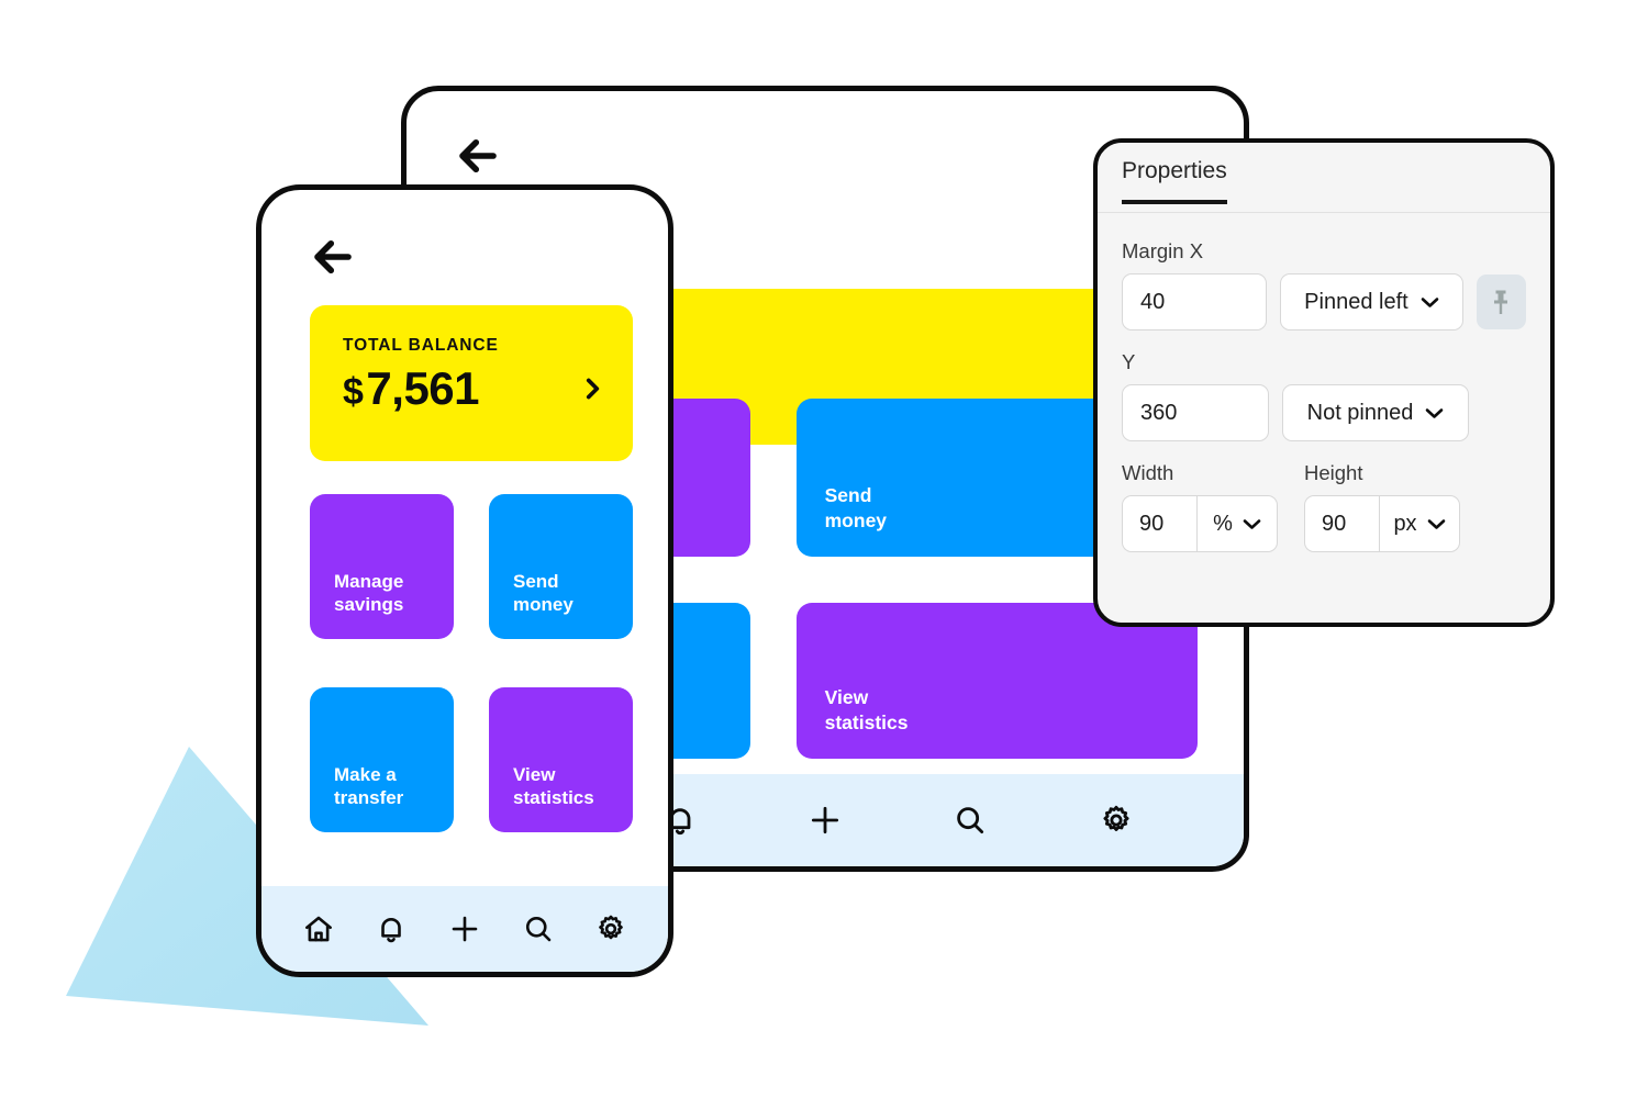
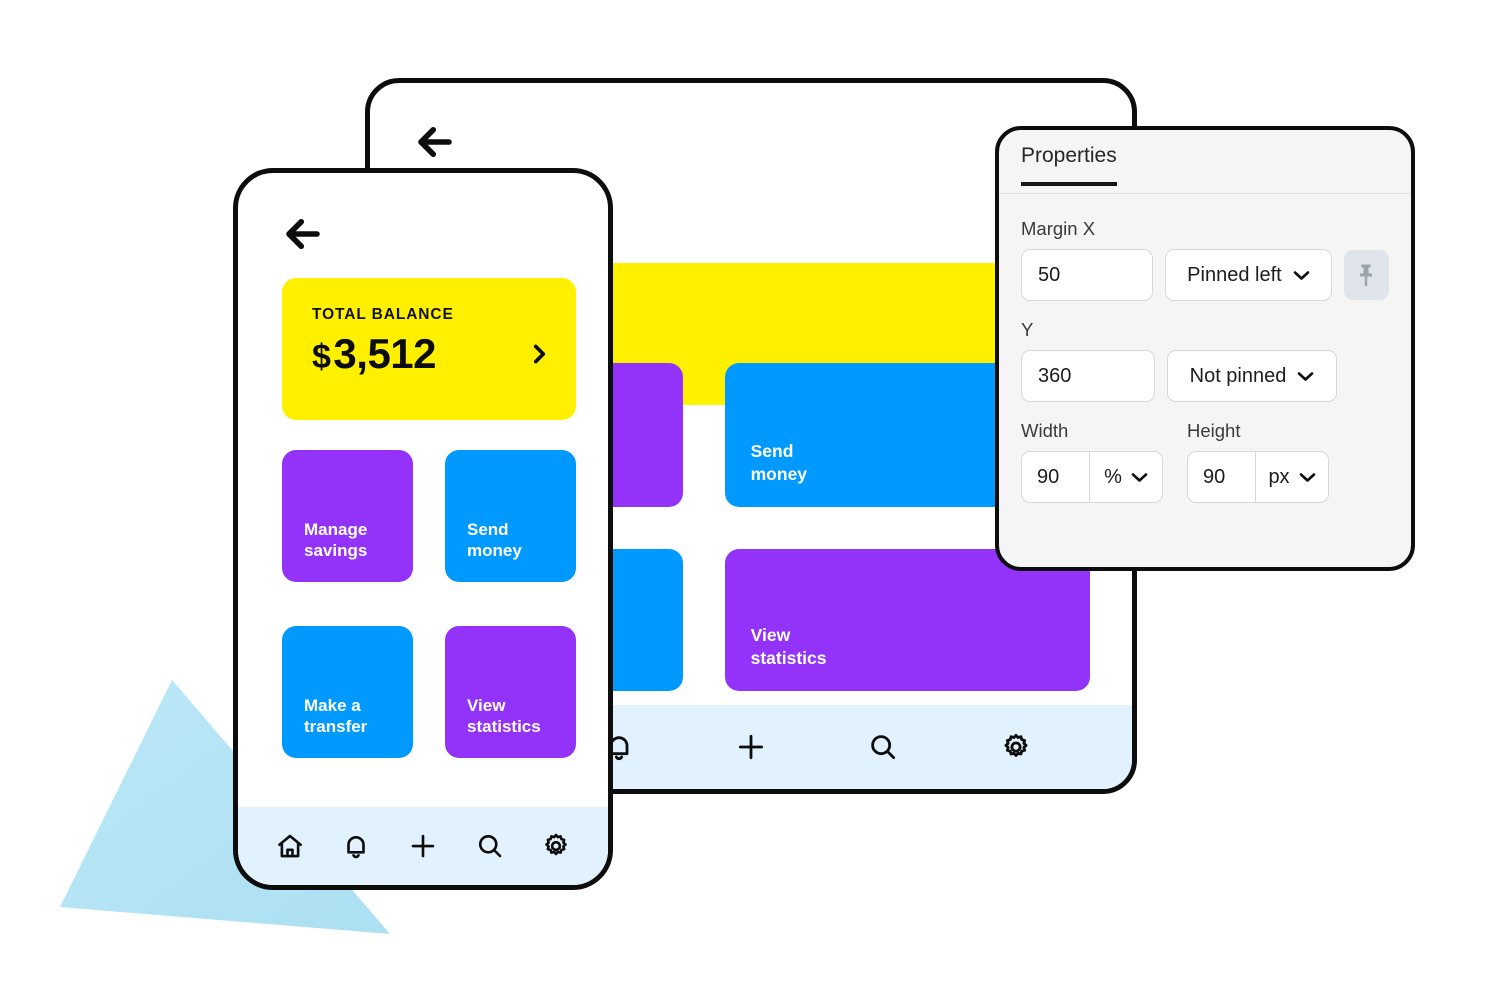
  Send
  money
  View
  statistics
  TOTAL BALANCE
- $7,561
+ $3,512
  Manage
  savings
  Send
  money
  Make a
  transfer
  View
  statistics
  Properties
  Margin X
- 40
+ 50
  Pinned left
  Y
  360
  Not pinned
  Width
  90
  %
  Height
  90
  px
